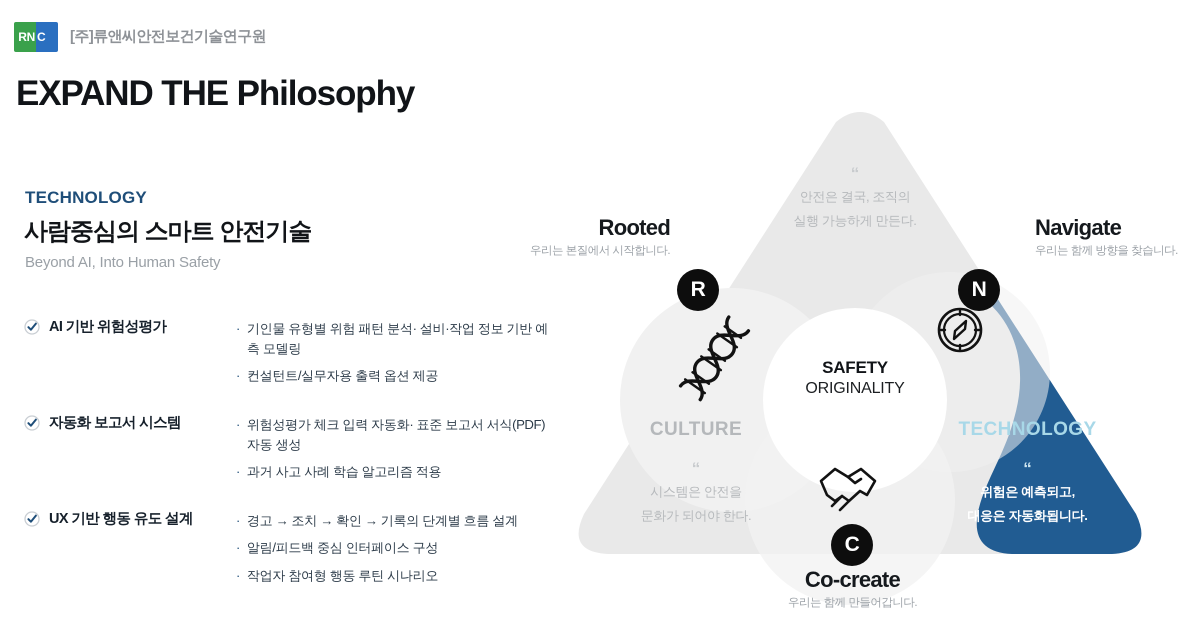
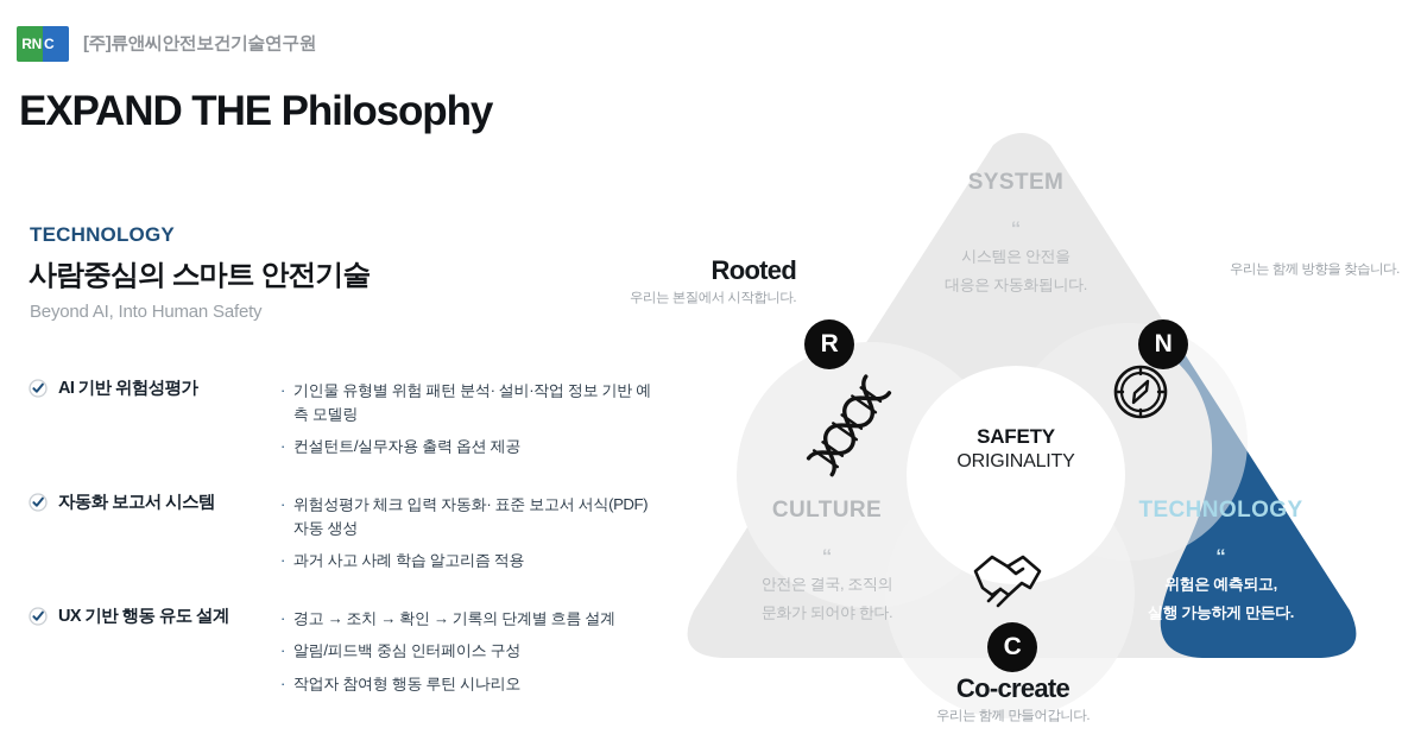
  RN
  C
  [주]류앤씨안전보건기술연구원
  EXPAND THE Philosophy
  TECHNOLOGY
  사람중심의 스마트 안전기술
  Beyond AI, Into Human Safety
  AI 기반 위험성평가
  ·
  기인물 유형별 위험 패턴 분석· 설비·작업 정보 기반 예측 모델링
  ·
  컨설턴트/실무자용 출력 옵션 제공
  자동화 보고서 시스템
  ·
  위험성평가 체크 입력 자동화· 표준 보고서 서식(PDF) 자동 생성
  ·
  과거 사고 사례 학습 알고리즘 적용
  UX 기반 행동 유도 설계
  ·
  경고 → 조치 → 확인 → 기록의 단계별 흐름 설계
  ·
  알림/피드백 중심 인터페이스 구성
  ·
  작업자 참여형 행동 루틴 시나리오
+ SYSTEM
  “
- 안전은 결국, 조직의
+ 시스템은 안전을
- 실행 가능하게 만든다.
+ 대응은 자동화됩니다.
  CULTURE
  “
- 시스템은 안전을
+ 안전은 결국, 조직의
  문화가 되어야 한다.
  TECHNOLOGY
  “
  위험은 예측되고,
- 대응은 자동화됩니다.
+ 실행 가능하게 만든다.
  SAFETY
  ORIGINALITY
  R
  N
  C
  Rooted
  우리는 본질에서 시작합니다.
- Navigate
  우리는 함께 방향을 찾습니다.
  Co-create
  우리는 함께 만들어갑니다.
